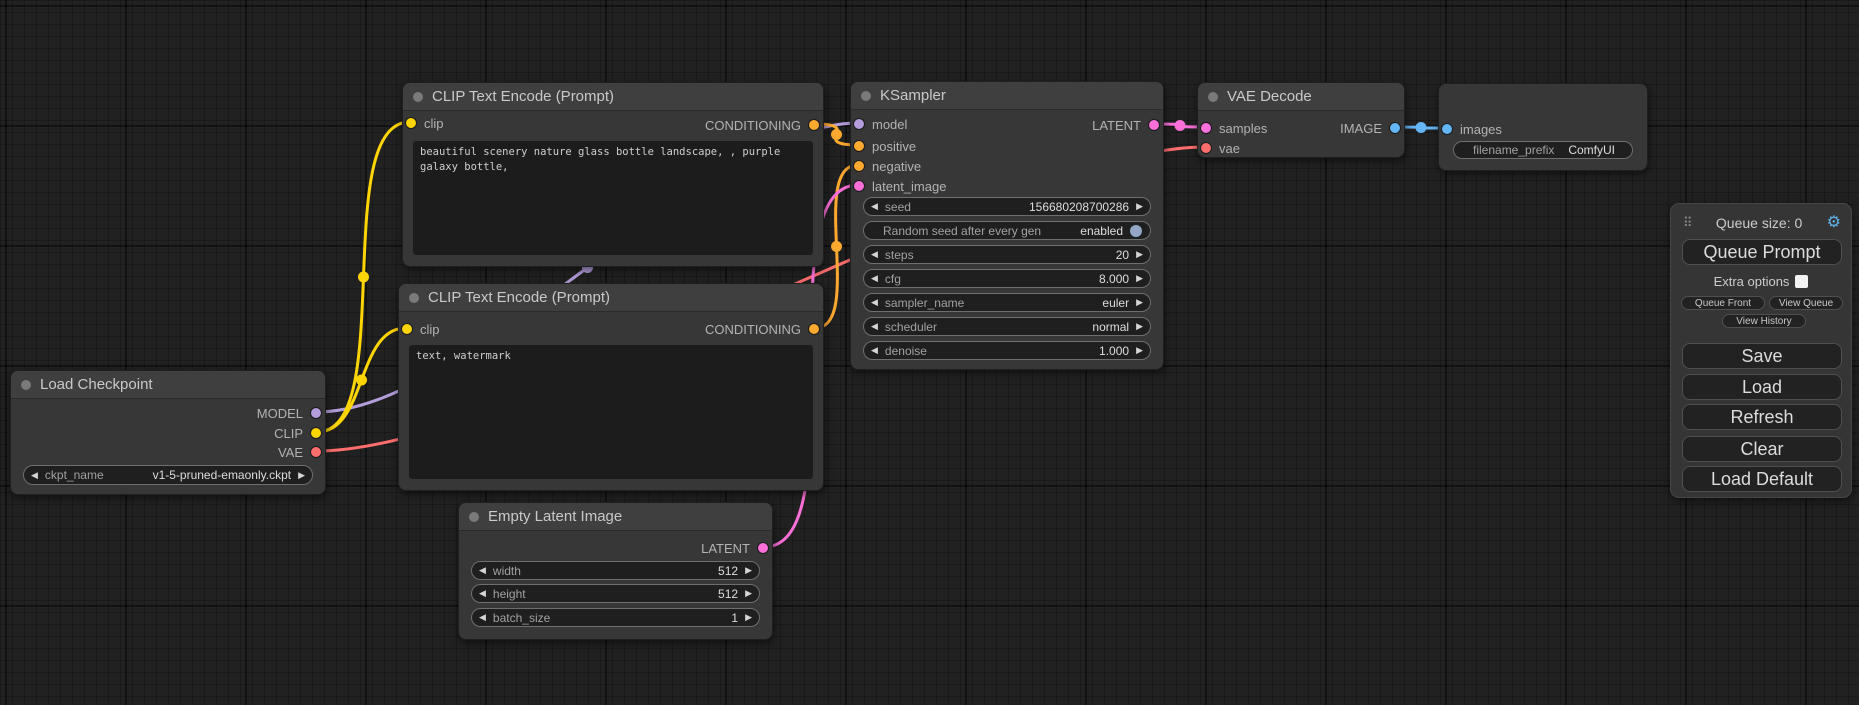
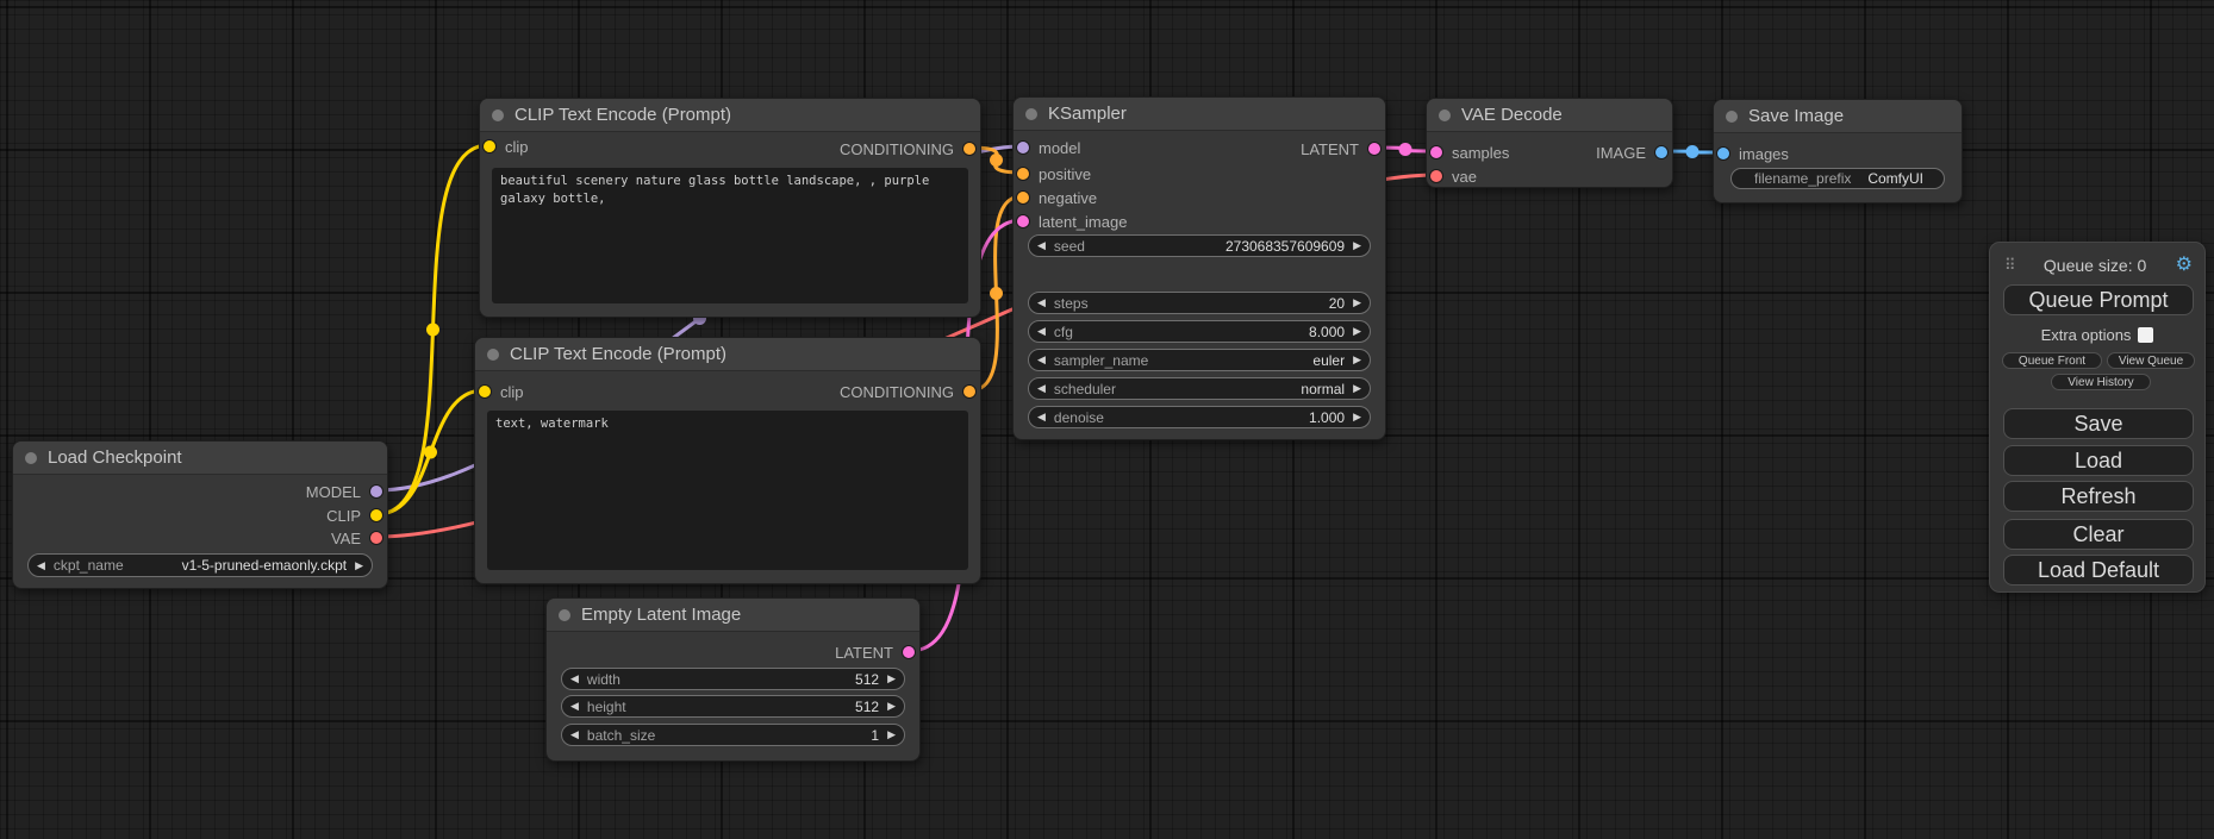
  Load Checkpoint
  MODEL
  CLIP
  VAE
  ◀
  ckpt_name
  v1-5-pruned-emaonly.ckpt
  ▶
  CLIP Text Encode (Prompt)
  clip
  CONDITIONING
  beautiful scenery nature glass bottle landscape, , purple galaxy bottle,
  CLIP Text Encode (Prompt)
  clip
  CONDITIONING
  text, watermark
  Empty Latent Image
  LATENT
  ◀
  width
  512
  ▶
  ◀
  height
  512
  ▶
  ◀
  batch_size
  1
  ▶
  KSampler
  model
  positive
  negative
  latent_image
  LATENT
  ◀
  seed
- 156680208700286
+ 273068357609609
  ▶
- Random seed after every gen
- enabled
  ◀
  steps
  20
  ▶
  ◀
  cfg
  8.000
  ▶
  ◀
  sampler_name
  euler
  ▶
  ◀
  scheduler
  normal
  ▶
  ◀
  denoise
  1.000
  ▶
  VAE Decode
  samples
  vae
  IMAGE
+ Save Image
  images
  filename_prefix
  ComfyUI
  ⠿
  Queue size: 0
  ⚙
  Queue Prompt
  Extra options
  Queue Front
  View Queue
  View History
  Save
  Load
  Refresh
  Clear
  Load Default
